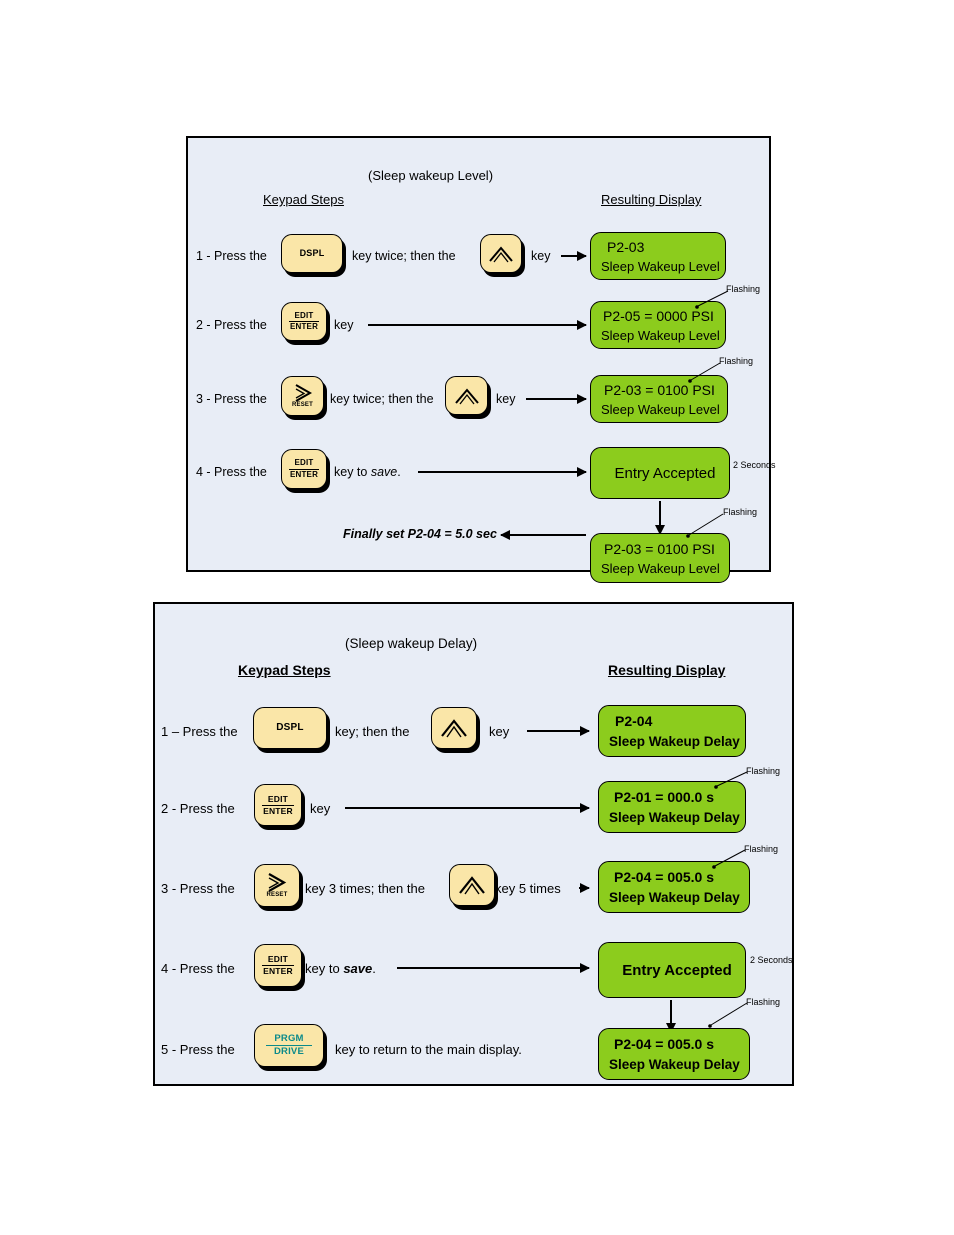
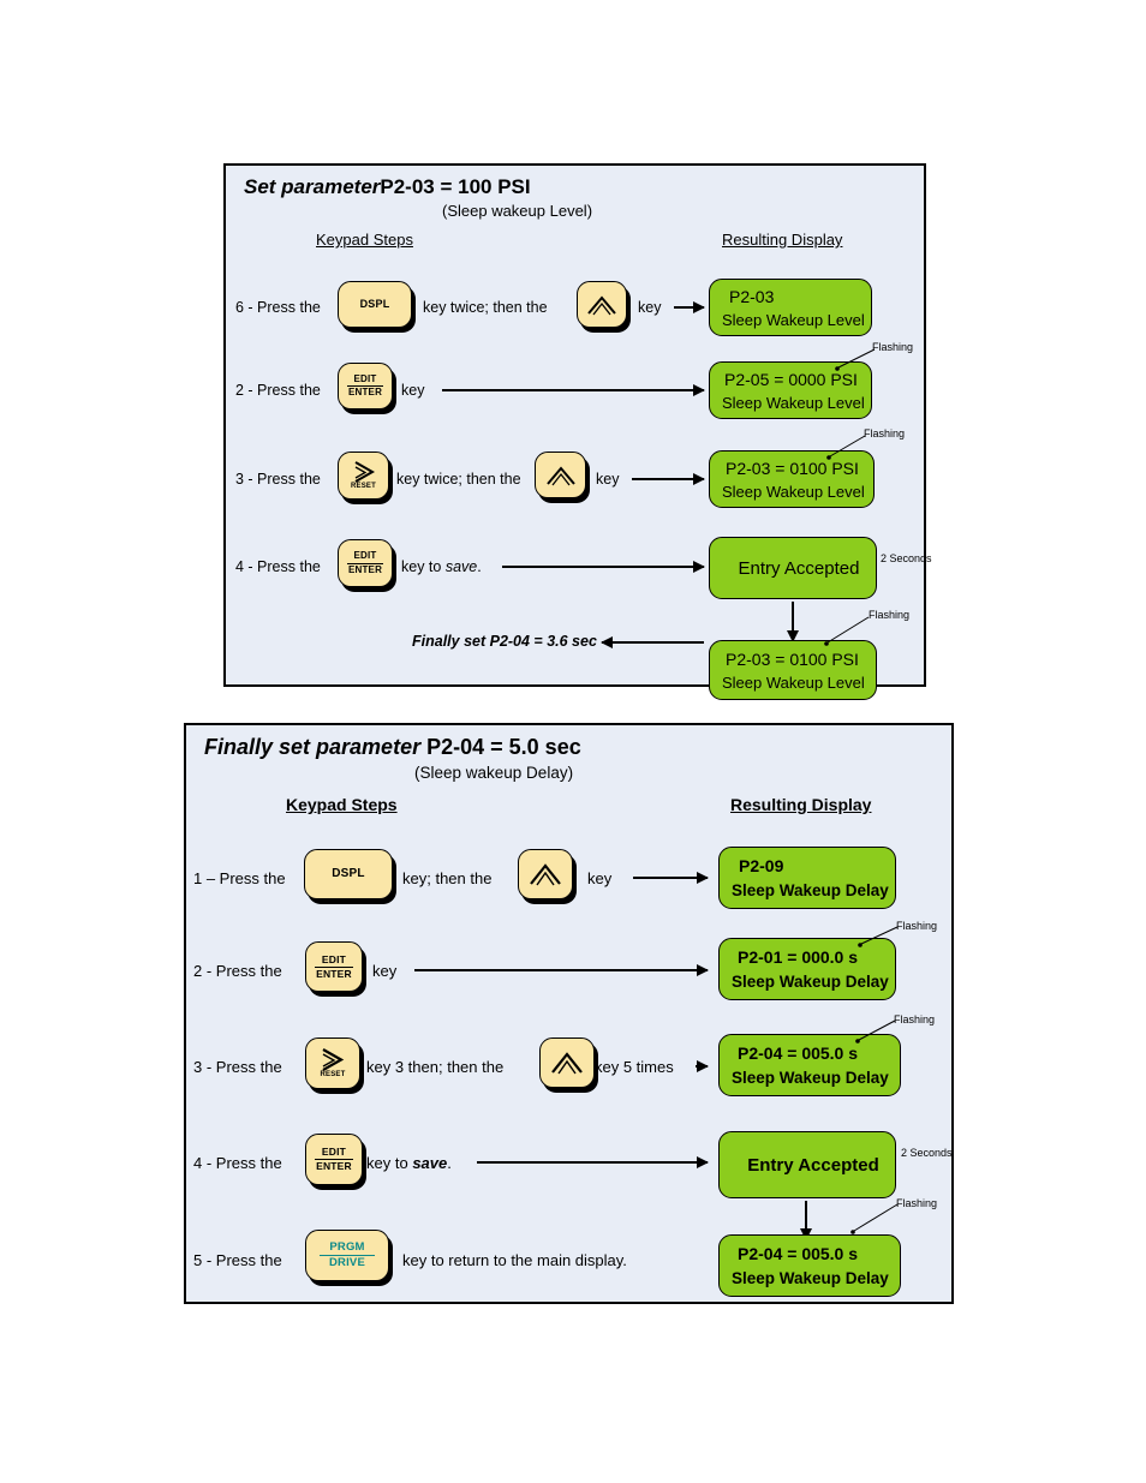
+ Set parameterP2-03 = 100 PSI
  (Sleep wakeup Level)
  Keypad Steps
  Resulting Display
- 1 - Press the
+ 6 - Press the
  DSPL
  key twice; then the
  key
  P2-03
  Sleep Wakeup Level
  2 - Press the
  EDIT
  ENTER
  key
  P2-05 = 0000 PSI
  Sleep Wakeup Level
  Flashing
  3 - Press the
  key twice; then the
  key
  P2-03 = 0100 PSI
  Sleep Wakeup Level
  Flashing
  4 - Press the
  EDIT
  ENTER
  key to save.
  Entry Accepted
  2 Seconds
  P2-03 = 0100 PSI
  Sleep Wakeup Level
  Flashing
- Finally set P2-04 = 5.0 sec
+ Finally set P2-04 = 3.6 sec
+ Finally set parameter P2-04 = 5.0 sec
  (Sleep wakeup Delay)
  Keypad Steps
  Resulting Display
  1 – Press the
  DSPL
  key; then the
  key
- P2-04
+ P2-09
  Sleep Wakeup Delay
  2 - Press the
  EDIT
  ENTER
  key
  P2-01 = 000.0 s
  Sleep Wakeup Delay
  Flashing
  3 - Press the
- key 3 times; then the
+ key 3 then; then the
  key 5 times
  P2-04 = 005.0 s
  Sleep Wakeup Delay
  Flashing
  4 - Press the
  EDIT
  ENTER
  key to save.
  Entry Accepted
  2 Seconds
  5 - Press the
  PRGM
  DRIVE
  key to return to the main display.
  P2-04 = 005.0 s
  Sleep Wakeup Delay
  Flashing
